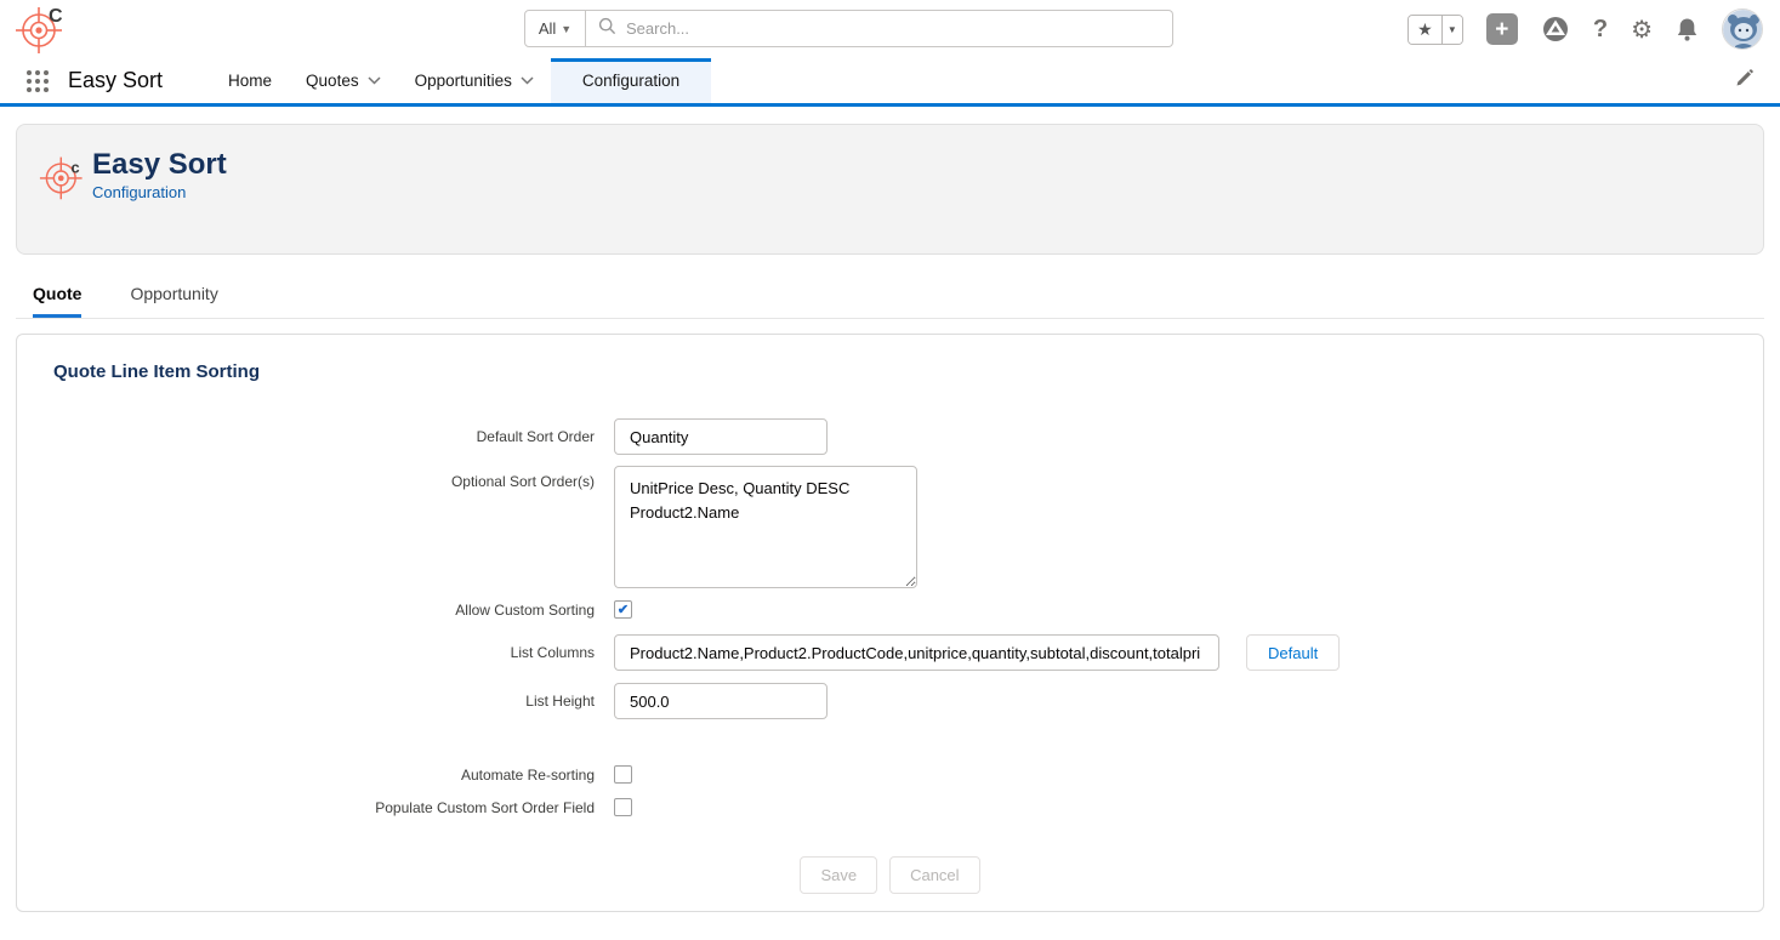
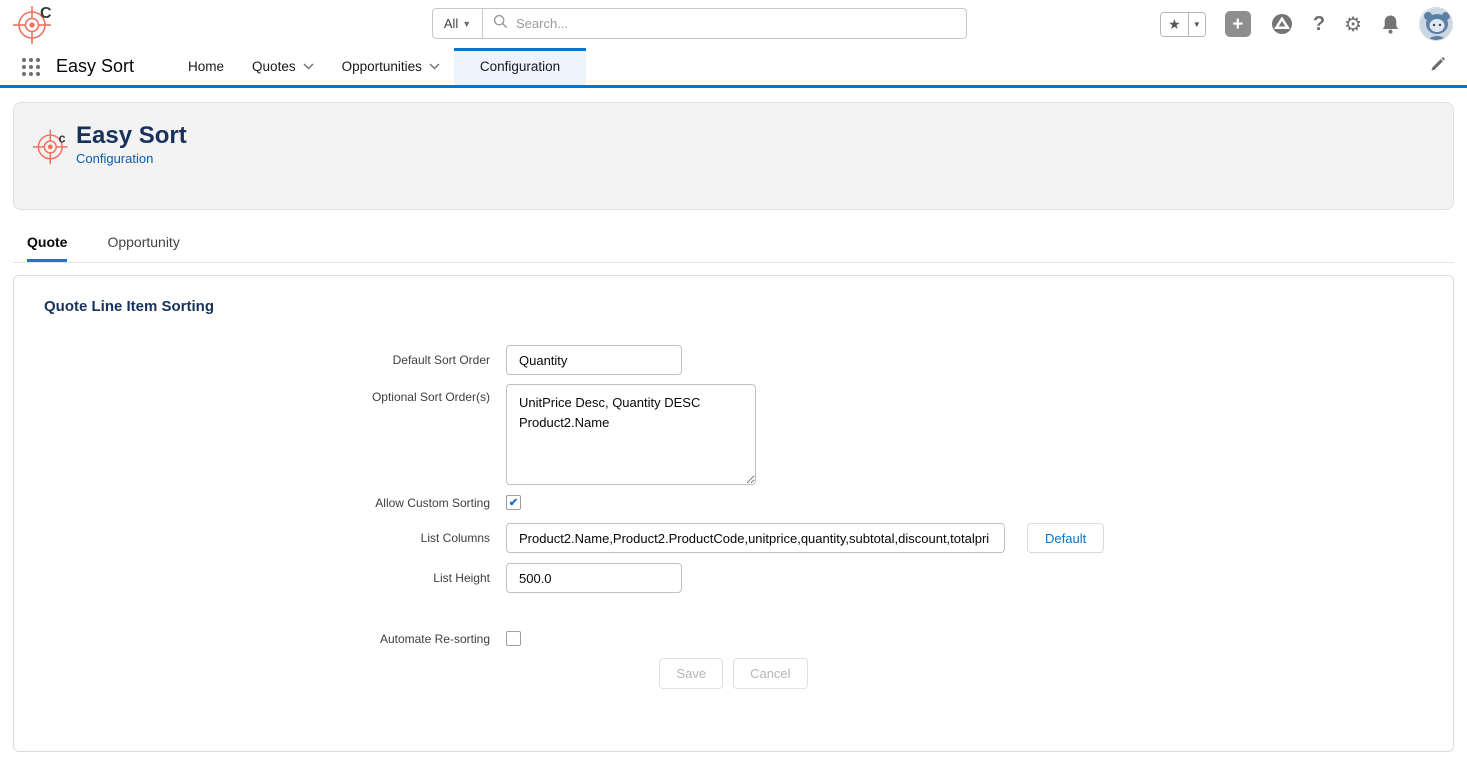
  C
  All
  ▼
  Search...
  ★
  ▼
  +
  ?
  ⚙
  Easy Sort
  Home
  Quotes
  Opportunities
  Configuration
  c
  Easy Sort
  Configuration
  Quote
  Opportunity
  Quote Line Item Sorting
  Default Sort Order
  Quantity
  Optional Sort Order(s)
  UnitPrice Desc, Quantity DESC
  Product2.Name
  Allow Custom Sorting
  List Columns
  Product2.Name,Product2.ProductCode,unitprice,quantity,subtotal,discount,totalpri
  Default
  List Height
  500.0
  Automate Re-sorting
- Populate Custom Sort Order Field
  Save
  Cancel
